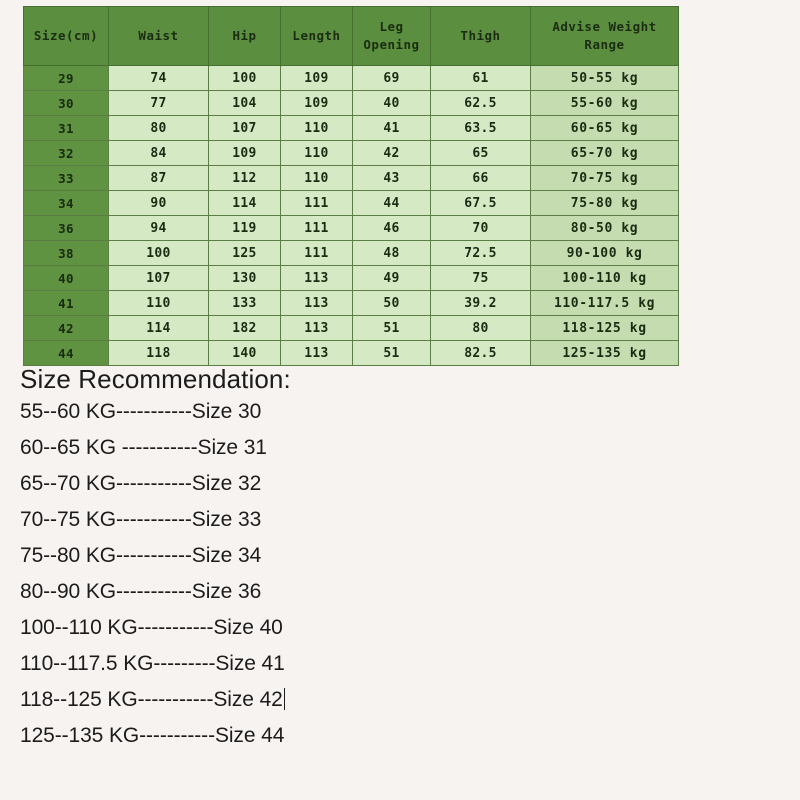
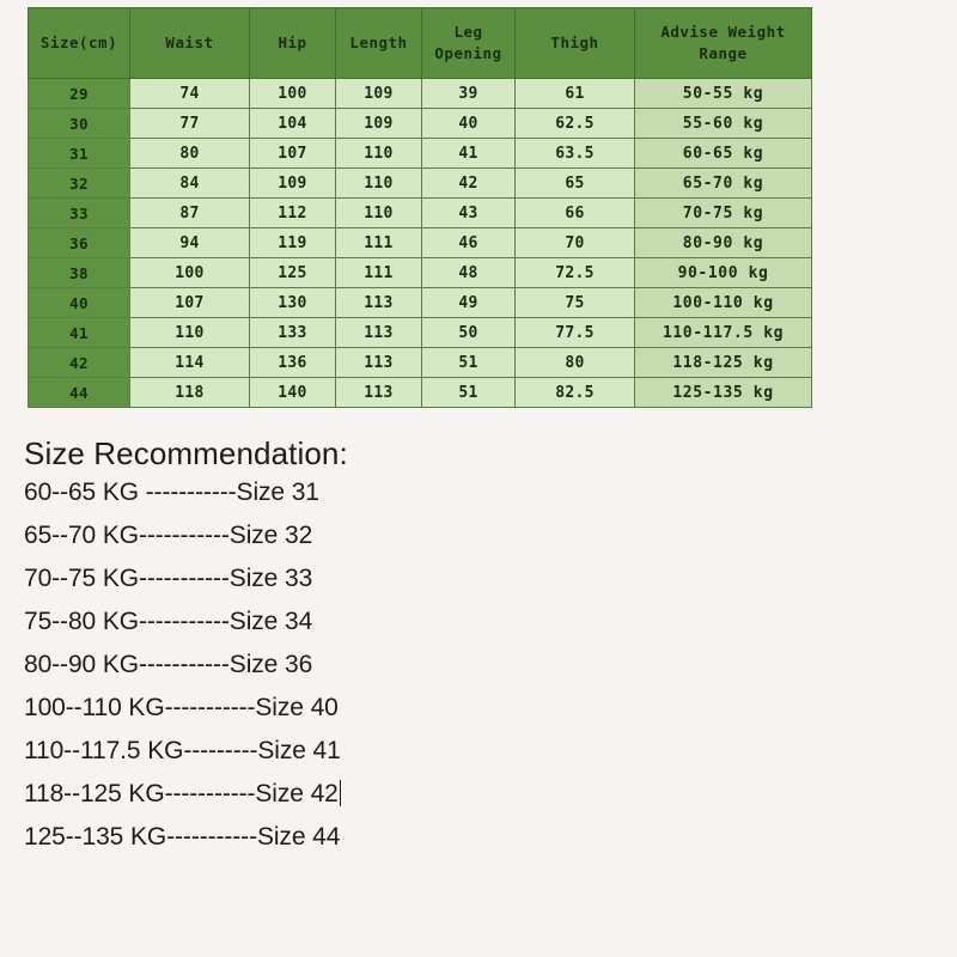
  Size(cm)	Waist	Hip	Length	LegOpening	Thigh	Advise WeightRange
- 29	74	100	109	69	61	50-55 kg
+ 29	74	100	109	39	61	50-55 kg
  30	77	104	109	40	62.5	55-60 kg
  31	80	107	110	41	63.5	60-65 kg
  32	84	109	110	42	65	65-70 kg
  33	87	112	110	43	66	70-75 kg
- 34	90	114	111	44	67.5	75-80 kg
- 36	94	119	111	46	70	80-50 kg
+ 36	94	119	111	46	70	80-90 kg
  38	100	125	111	48	72.5	90-100 kg
  40	107	130	113	49	75	100-110 kg
- 41	110	133	113	50	39.2	110-117.5 kg
+ 41	110	133	113	50	77.5	110-117.5 kg
- 42	114	182	113	51	80	118-125 kg
+ 42	114	136	113	51	80	118-125 kg
  44	118	140	113	51	82.5	125-135 kg
  Size Recommendation:
- 55--60 KG-----------Size 30
  60--65 KG -----------Size 31
  65--70 KG-----------Size 32
  70--75 KG-----------Size 33
  75--80 KG-----------Size 34
  80--90 KG-----------Size 36
  100--110 KG-----------Size 40
  110--117.5 KG---------Size 41
  118--125 KG-----------Size 42
  125--135 KG-----------Size 44
